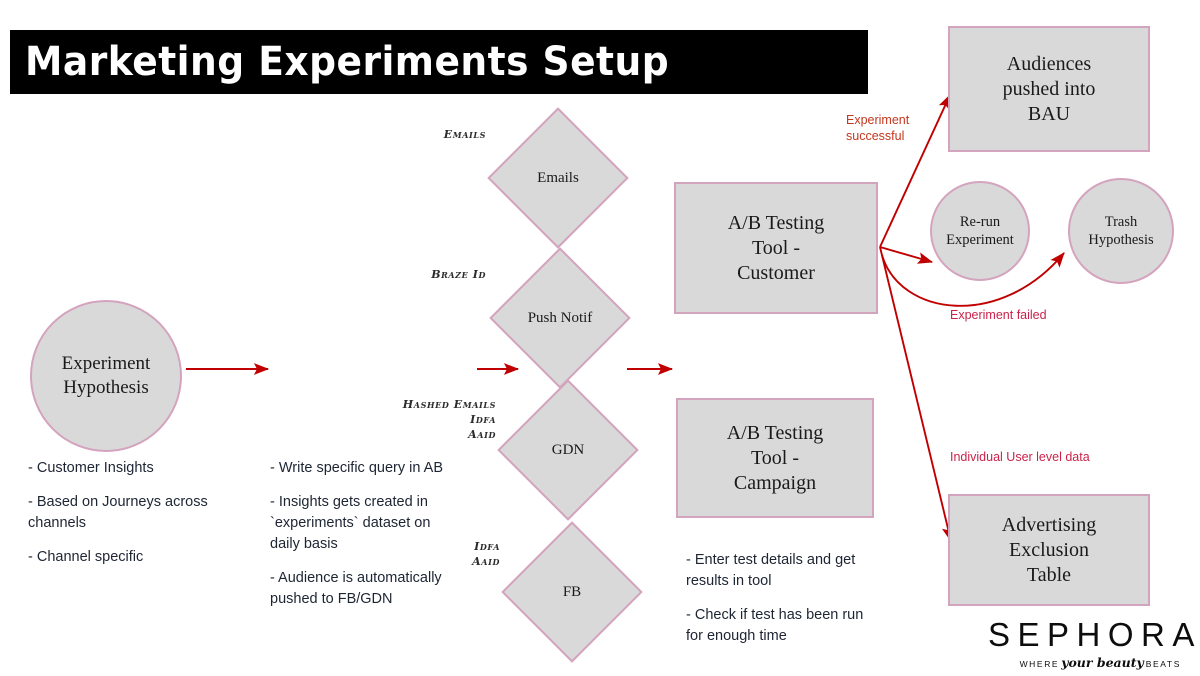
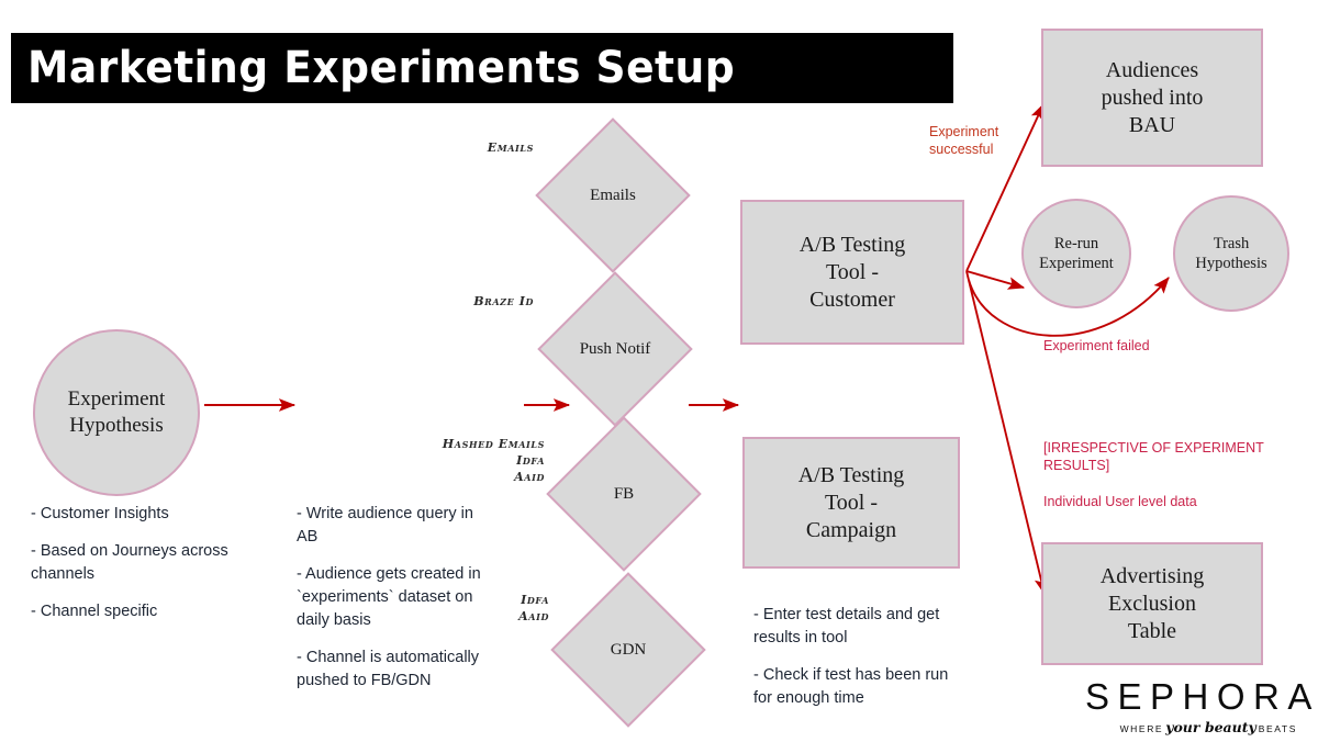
  Marketing Experiments Setup
  Experiment
  Hypothesis
  - Customer Insights
  - Based on Journeys across channels
  - Channel specific
- - Write specific query in AB
+ - Write audience query in AB
- - Insights gets created in `experiments` dataset on daily basis
+ - Audience gets created in `experiments` dataset on daily basis
- - Audience is automatically pushed to FB/GDN
+ - Channel is automatically pushed to FB/GDN
  Emails
  Emails
  Push Notif
  Braze Id
- GDN
+ FB
  Hashed Emails
  Idfa
  Aaid
- FB
+ GDN
  Idfa
  Aaid
  A/B Testing
  Tool -
  Customer
  A/B Testing
  Tool -
  Campaign
  - Enter test details and get results in tool
  - Check if test has been run for enough time
  Audiences
  pushed into
  BAU
  Re-run
  Experiment
  Trash
  Hypothesis
  Advertising
  Exclusion
  Table
  Experiment
  successful
  Experiment failed
+ [IRRESPECTIVE OF EXPERIMENT RESULTS]
  Individual User level data
  SEPHORA
  WHERE your beauty BEATS
